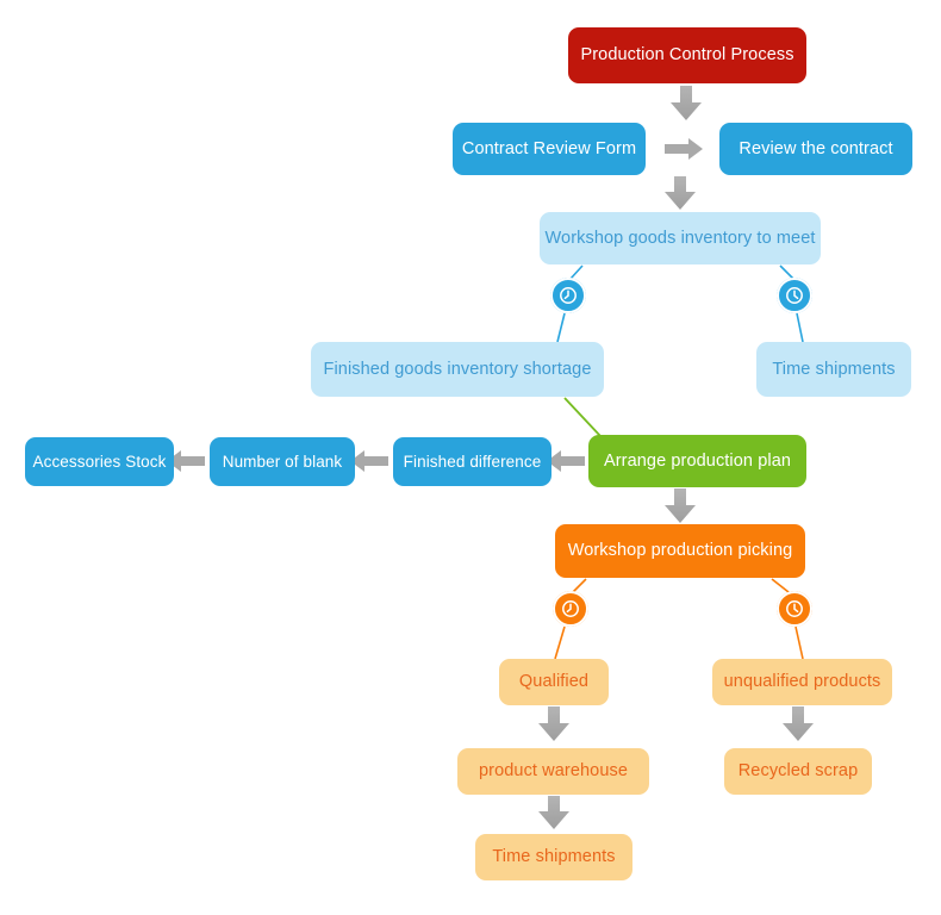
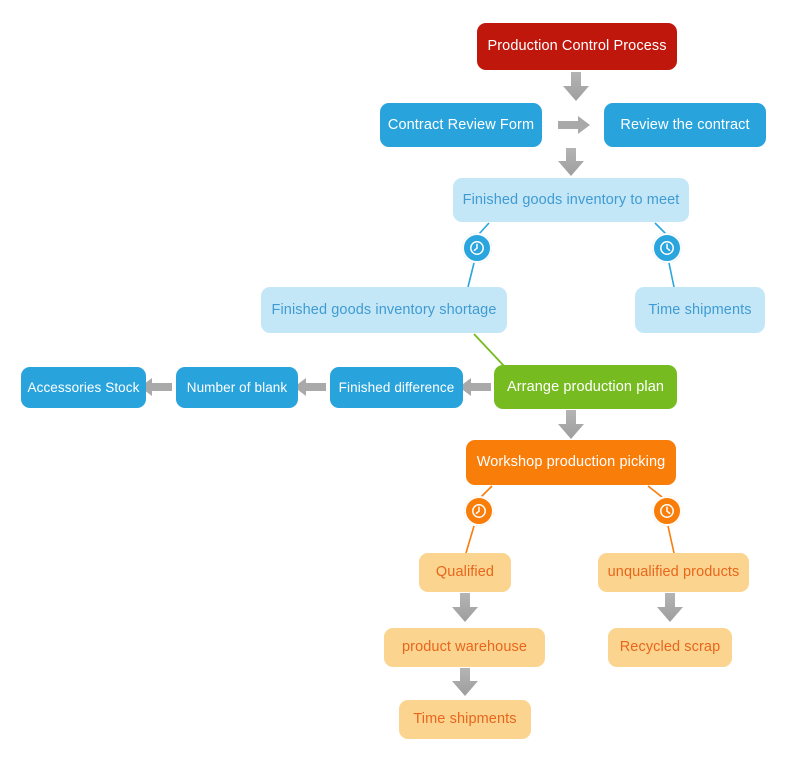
  Production Control Process
  Contract Review Form
  Review the contract
- Workshop goods inventory to meet
+ Finished goods inventory to meet
  Finished goods inventory shortage
  Time shipments
  Arrange production plan
  Finished difference
  Number of blank
  Accessories Stock
  Workshop production picking
  Qualified
  unqualified products
  product warehouse
  Recycled scrap
  Time shipments
